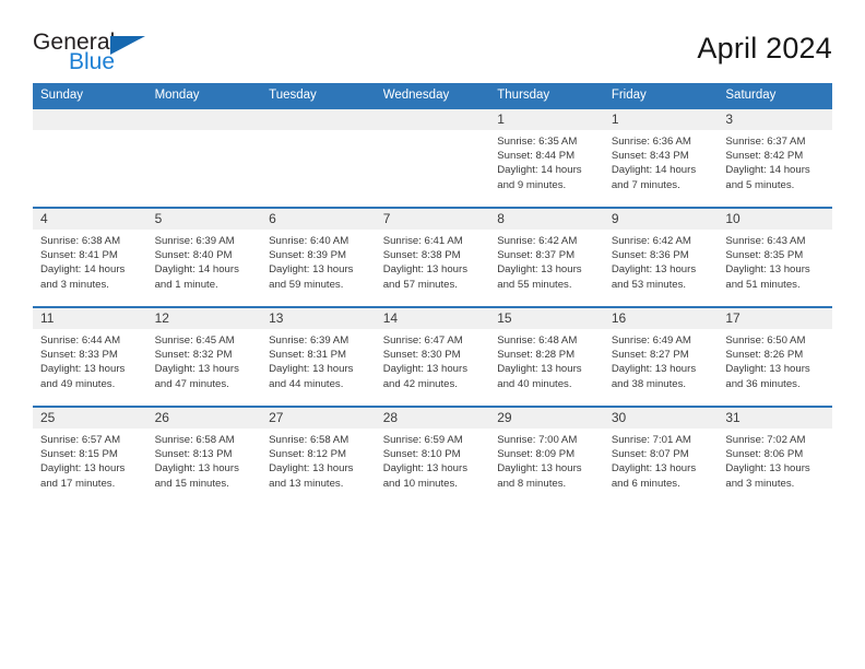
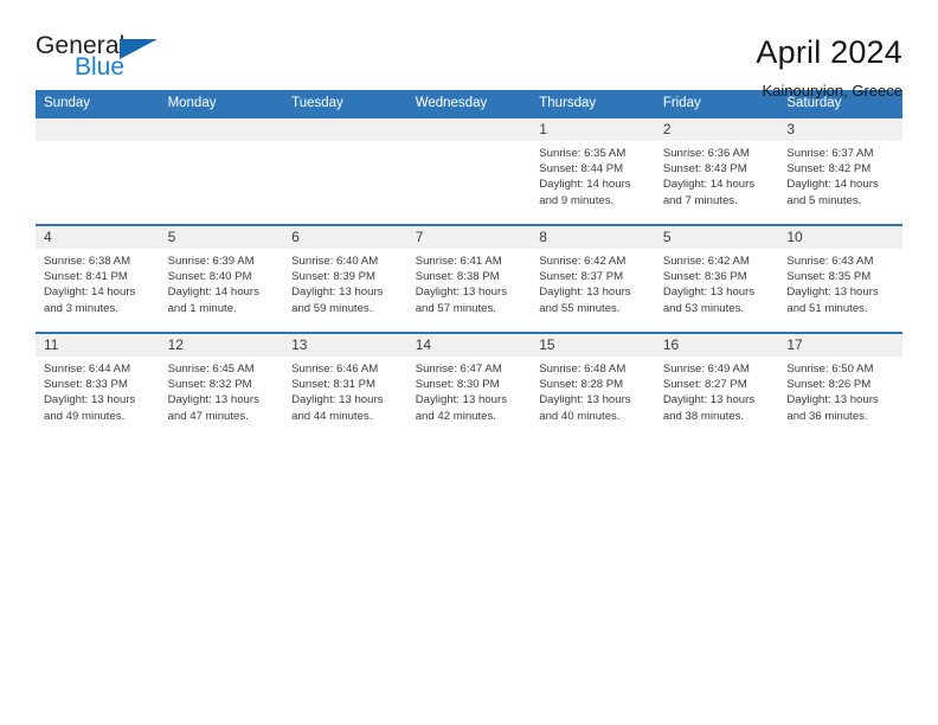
  General
  Blue
  April 2024
+ Kainouryion, Greece
  Sunday	Monday	Tuesday	Wednesday	Thursday	Friday	Saturday
- 				1Sunrise: 6:35 AMSunset: 8:44 PMDaylight: 14 hoursand 9 minutes.	1Sunrise: 6:36 AMSunset: 8:43 PMDaylight: 14 hoursand 7 minutes.	3Sunrise: 6:37 AMSunset: 8:42 PMDaylight: 14 hoursand 5 minutes.
+ 				1Sunrise: 6:35 AMSunset: 8:44 PMDaylight: 14 hoursand 9 minutes.	2Sunrise: 6:36 AMSunset: 8:43 PMDaylight: 14 hoursand 7 minutes.	3Sunrise: 6:37 AMSunset: 8:42 PMDaylight: 14 hoursand 5 minutes.
- 4Sunrise: 6:38 AMSunset: 8:41 PMDaylight: 14 hoursand 3 minutes.	5Sunrise: 6:39 AMSunset: 8:40 PMDaylight: 14 hoursand 1 minute.	6Sunrise: 6:40 AMSunset: 8:39 PMDaylight: 13 hoursand 59 minutes.	7Sunrise: 6:41 AMSunset: 8:38 PMDaylight: 13 hoursand 57 minutes.	8Sunrise: 6:42 AMSunset: 8:37 PMDaylight: 13 hoursand 55 minutes.	9Sunrise: 6:42 AMSunset: 8:36 PMDaylight: 13 hoursand 53 minutes.	10Sunrise: 6:43 AMSunset: 8:35 PMDaylight: 13 hoursand 51 minutes.
+ 4Sunrise: 6:38 AMSunset: 8:41 PMDaylight: 14 hoursand 3 minutes.	5Sunrise: 6:39 AMSunset: 8:40 PMDaylight: 14 hoursand 1 minute.	6Sunrise: 6:40 AMSunset: 8:39 PMDaylight: 13 hoursand 59 minutes.	7Sunrise: 6:41 AMSunset: 8:38 PMDaylight: 13 hoursand 57 minutes.	8Sunrise: 6:42 AMSunset: 8:37 PMDaylight: 13 hoursand 55 minutes.	5Sunrise: 6:42 AMSunset: 8:36 PMDaylight: 13 hoursand 53 minutes.	10Sunrise: 6:43 AMSunset: 8:35 PMDaylight: 13 hoursand 51 minutes.
- 11Sunrise: 6:44 AMSunset: 8:33 PMDaylight: 13 hoursand 49 minutes.	12Sunrise: 6:45 AMSunset: 8:32 PMDaylight: 13 hoursand 47 minutes.	13Sunrise: 6:39 AMSunset: 8:31 PMDaylight: 13 hoursand 44 minutes.	14Sunrise: 6:47 AMSunset: 8:30 PMDaylight: 13 hoursand 42 minutes.	15Sunrise: 6:48 AMSunset: 8:28 PMDaylight: 13 hoursand 40 minutes.	16Sunrise: 6:49 AMSunset: 8:27 PMDaylight: 13 hoursand 38 minutes.	17Sunrise: 6:50 AMSunset: 8:26 PMDaylight: 13 hoursand 36 minutes.
+ 11Sunrise: 6:44 AMSunset: 8:33 PMDaylight: 13 hoursand 49 minutes.	12Sunrise: 6:45 AMSunset: 8:32 PMDaylight: 13 hoursand 47 minutes.	13Sunrise: 6:46 AMSunset: 8:31 PMDaylight: 13 hoursand 44 minutes.	14Sunrise: 6:47 AMSunset: 8:30 PMDaylight: 13 hoursand 42 minutes.	15Sunrise: 6:48 AMSunset: 8:28 PMDaylight: 13 hoursand 40 minutes.	16Sunrise: 6:49 AMSunset: 8:27 PMDaylight: 13 hoursand 38 minutes.	17Sunrise: 6:50 AMSunset: 8:26 PMDaylight: 13 hoursand 36 minutes.
- 25Sunrise: 6:57 AMSunset: 8:15 PMDaylight: 13 hoursand 17 minutes.	26Sunrise: 6:58 AMSunset: 8:13 PMDaylight: 13 hoursand 15 minutes.	27Sunrise: 6:58 AMSunset: 8:12 PMDaylight: 13 hoursand 13 minutes.	28Sunrise: 6:59 AMSunset: 8:10 PMDaylight: 13 hoursand 10 minutes.	29Sunrise: 7:00 AMSunset: 8:09 PMDaylight: 13 hoursand 8 minutes.	30Sunrise: 7:01 AMSunset: 8:07 PMDaylight: 13 hoursand 6 minutes.	31Sunrise: 7:02 AMSunset: 8:06 PMDaylight: 13 hoursand 3 minutes.
